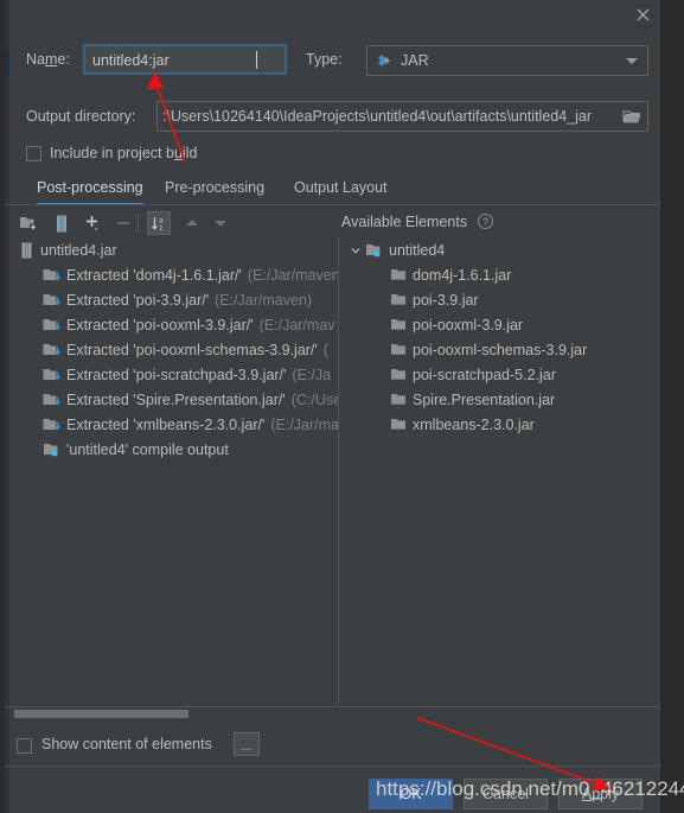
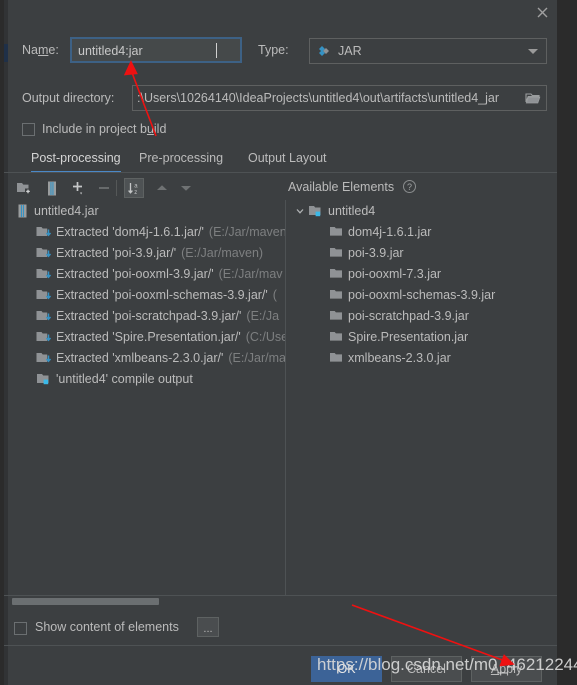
  Name:
  untitled4:jar
  Type:
  JAR
  Output directory:
  :Users\10264140\IdeaProjects\untitled4\out\artifacts\untitled4_jar
  Include in project build
  Post-processing
  Pre-processing
  Output Layout
  Available Elements
  ?
  untitled4.jar
  Extracted 'dom4j-1.6.1.jar/'
  (E:/Jar/maven
  Extracted 'poi-3.9.jar/'
  (E:/Jar/maven)
  Extracted 'poi-ooxml-3.9.jar/'
  (E:/Jar/mav
  Extracted 'poi-ooxml-schemas-3.9.jar/'
  (
  Extracted 'poi-scratchpad-3.9.jar/'
  (E:/Ja
  Extracted 'Spire.Presentation.jar/'
  (C:/Us
  Extracted 'xmlbeans-2.3.0.jar/'
  (E:/Jar/ma
  'untitled4' compile output
  untitled4
  dom4j-1.6.1.jar
  poi-3.9.jar
- poi-ooxml-3.9.jar
+ poi-ooxml-7.3.jar
  poi-ooxml-schemas-3.9.jar
- poi-scratchpad-5.2.jar
+ poi-scratchpad-3.9.jar
  Spire.Presentation.jar
  xmlbeans-2.3.0.jar
  Show content of elements
  ...
  OK
  Cancel
  A
  pply
  https://blog.csdn.net/m0621224
